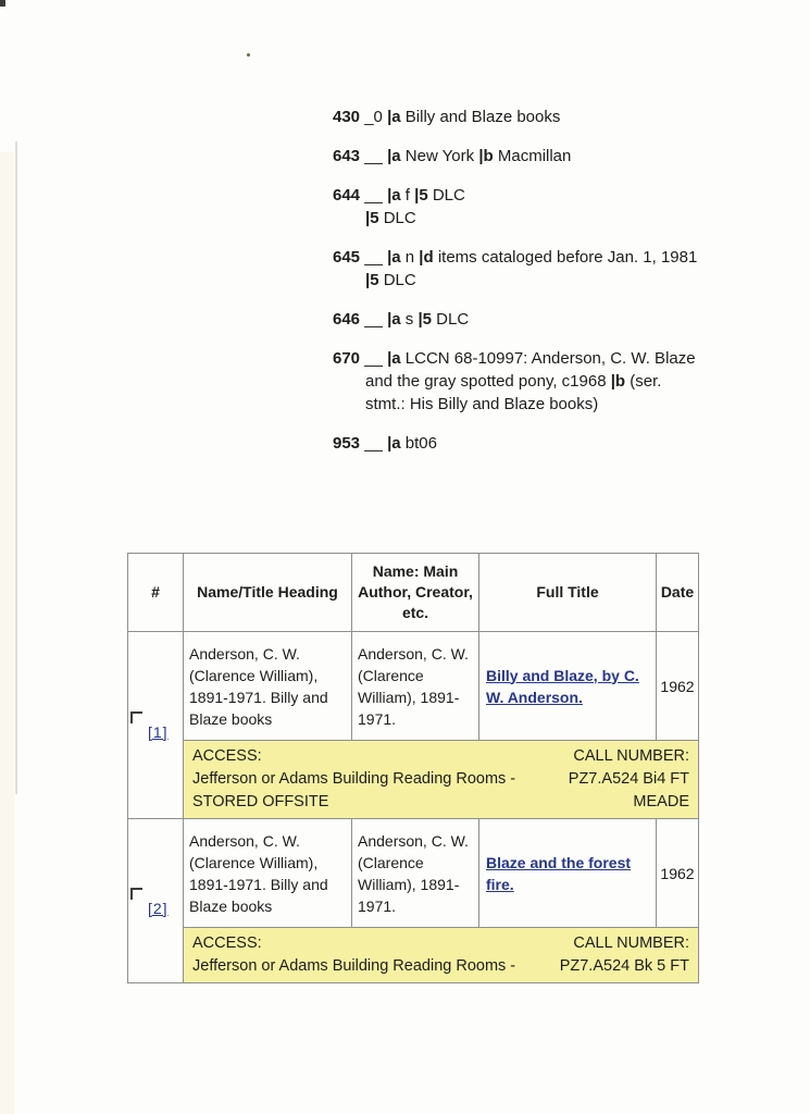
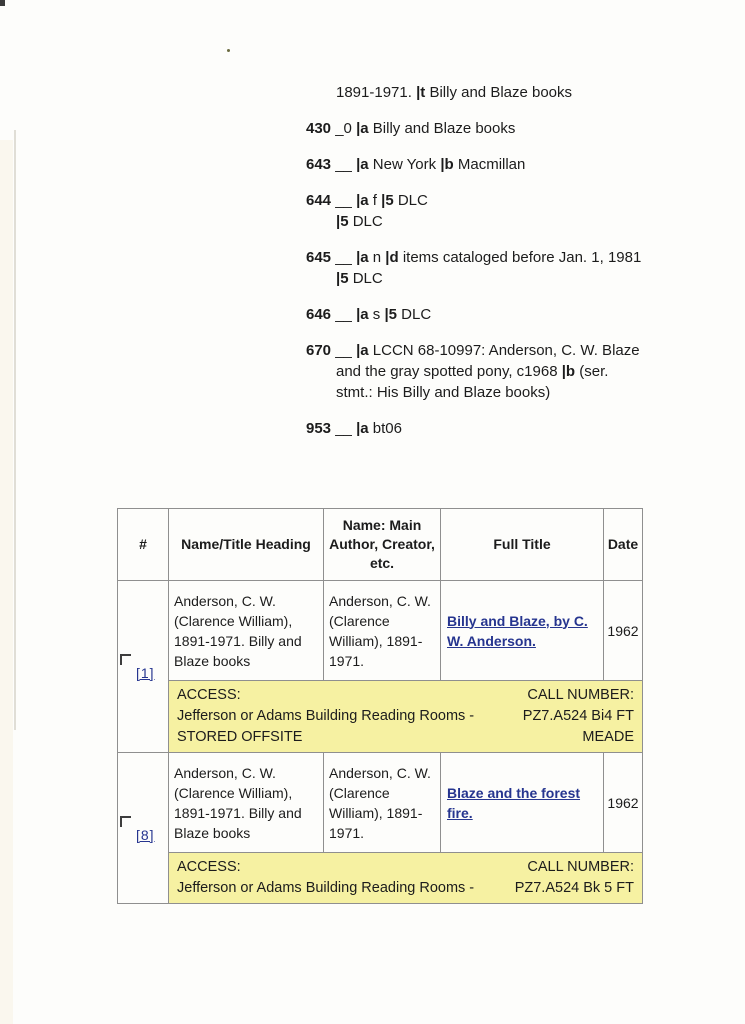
+ 1891-1971. |t Billy and Blaze books
  430 _0 |a Billy and Blaze books
  643 __ |a New York |b Macmillan
  644 __ |a f |5 DLC
  |5 DLC
  645 __ |a n |d items cataloged before Jan. 1, 1981
  |5 DLC
  646 __ |a s |5 DLC
  670 __ |a LCCN 68-10997: Anderson, C. W. Blaze
  and the gray spotted pony, c1968 |b (ser.
  stmt.: His Billy and Blaze books)
  953 __ |a bt06
  #	Name/Title Heading	Name: Main Author, Creator, etc.	Full Title	Date
  [1]	Anderson, C. W. (Clarence William), 1891-1971. Billy and Blaze books	Anderson, C. W. (Clarence William), 1891-1971.	Billy and Blaze, by C. W. Anderson.	1962
  ACCESS: Jefferson or Adams Building Reading Rooms - STORED OFFSITE CALL NUMBER: PZ7.A524 Bi4 FT MEADE
- [2]	Anderson, C. W. (Clarence William), 1891-1971. Billy and Blaze books	Anderson, C. W. (Clarence William), 1891-1971.	Blaze and the forest fire.	1962
+ [8]	Anderson, C. W. (Clarence William), 1891-1971. Billy and Blaze books	Anderson, C. W. (Clarence William), 1891-1971.	Blaze and the forest fire.	1962
  ACCESS: Jefferson or Adams Building Reading Rooms - CALL NUMBER: PZ7.A524 Bk 5 FT
